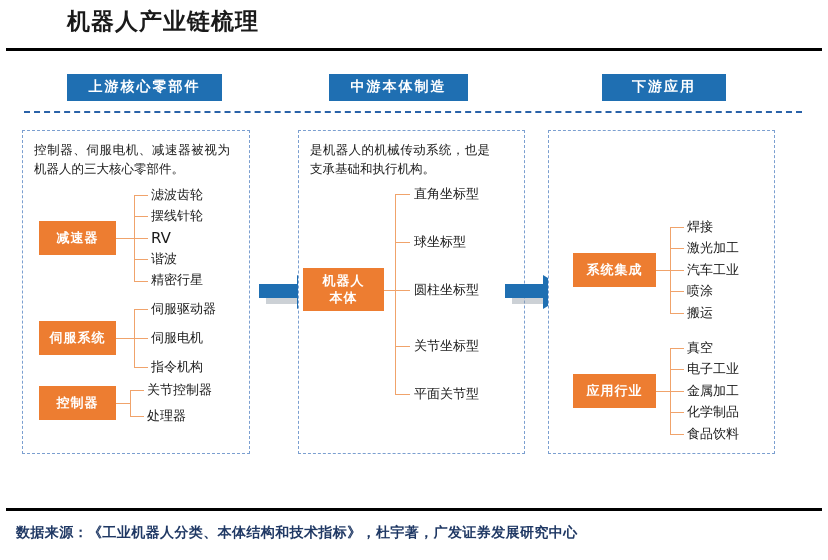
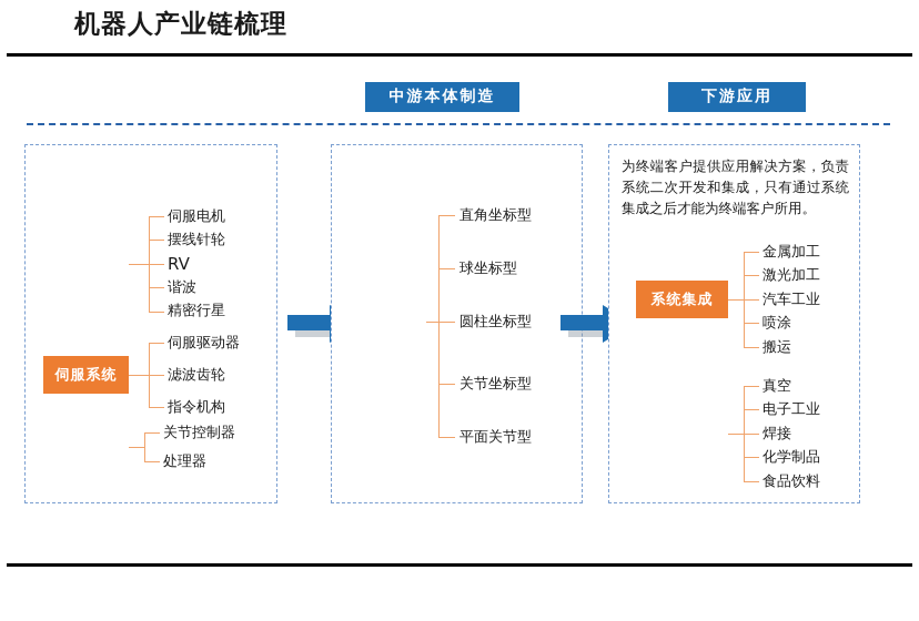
  机器人产业链梳理
- 上游核心零部件
  中游本体制造
  下游应用
- 控制器、伺服电机、减速器被视为机器人的三大核心零部件。
- 减速器
- 滤波齿轮
+ 伺服电机
  摆线针轮
  RV
  谐波
  精密行星
  伺服系统
  伺服驱动器
- 伺服电机
+ 滤波齿轮
  指令机构
- 控制器
  关节控制器
  处理器
- 是机器人的机械传动系统，也是支承基础和执行机构。
- 机器人
- 本体
  直角坐标型
  球坐标型
  圆柱坐标型
  关节坐标型
  平面关节型
+ 为终端客户提供应用解决方案，负责系统二次开发和集成，只有通过系统集成之后才能为终端客户所用。
  系统集成
- 焊接
+ 金属加工
  激光加工
  汽车工业
  喷涂
  搬运
- 应用行业
  真空
  电子工业
- 金属加工
+ 焊接
  化学制品
  食品饮料
- 数据来源：《工业机器人分类、本体结构和技术指标》，杜宇著，广发证券发展研究中心
